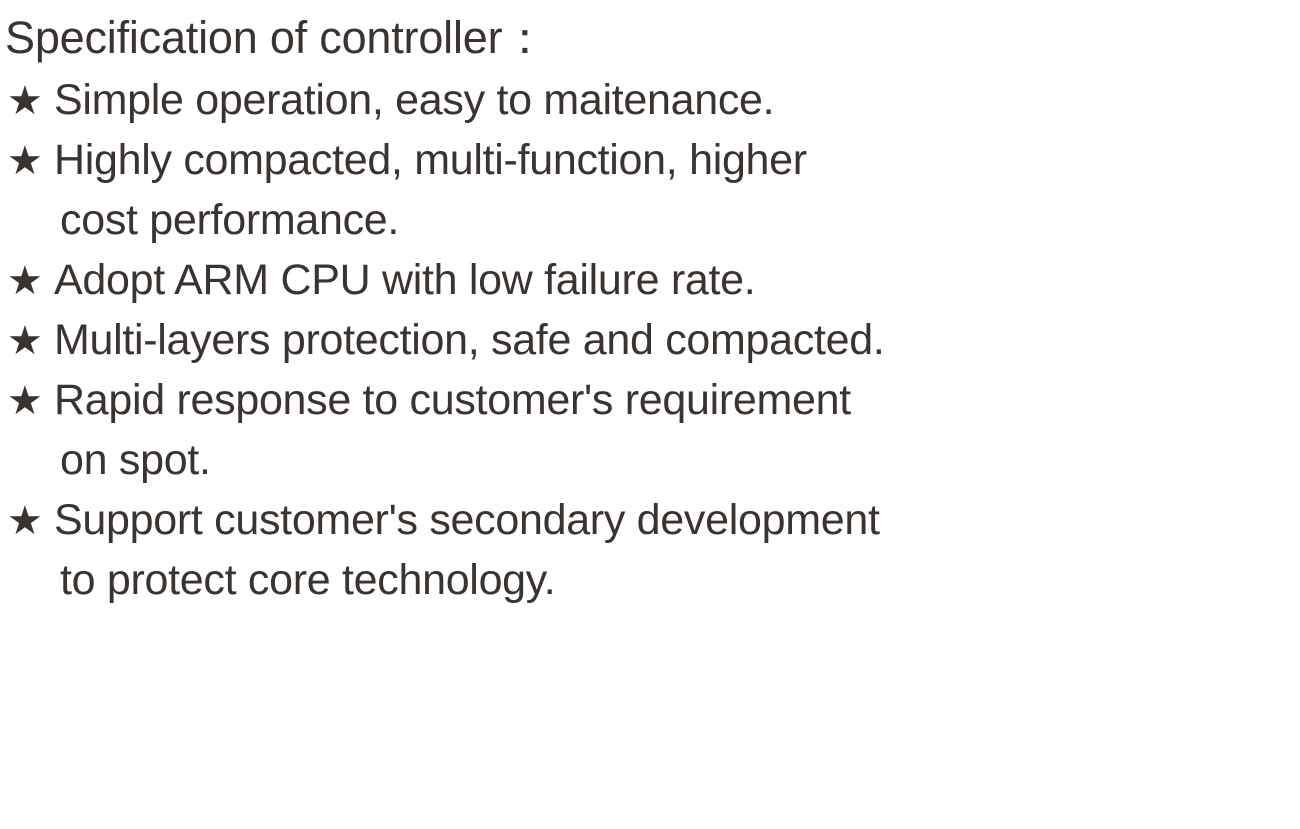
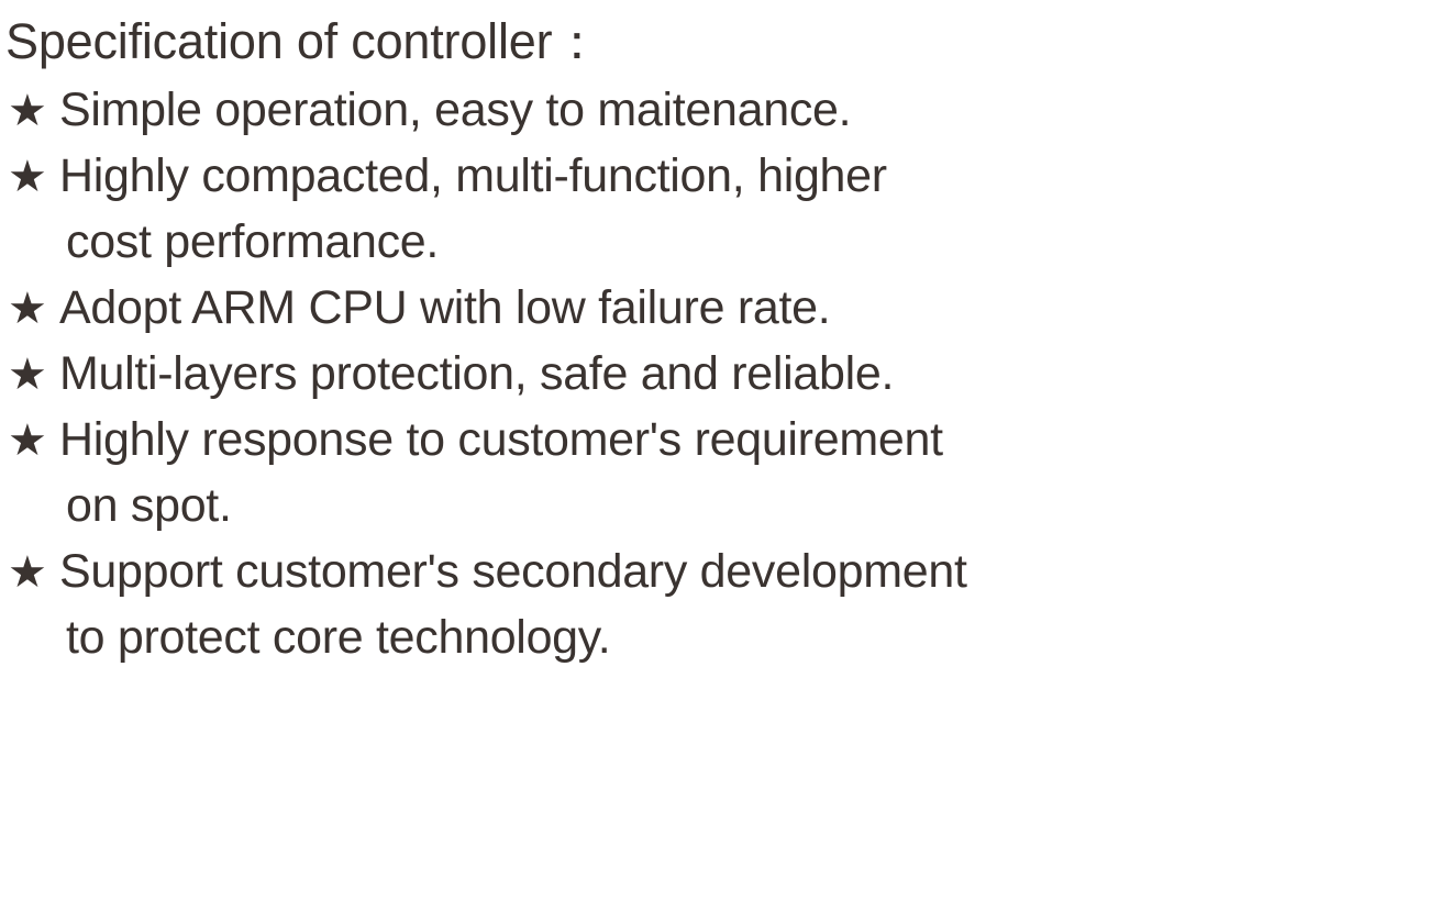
  Specification of controller：
  ★ Simple operation, easy to maitenance.
  ★ Highly compacted, multi-function, higher
  cost performance.
  ★ Adopt ARM CPU with low failure rate.
- ★ Multi-layers protection, safe and compacted.
+ ★ Multi-layers protection, safe and reliable.
- ★ Rapid response to customer's requirement
+ ★ Highly response to customer's requirement
  on spot.
  ★ Support customer's secondary development
  to protect core technology.
